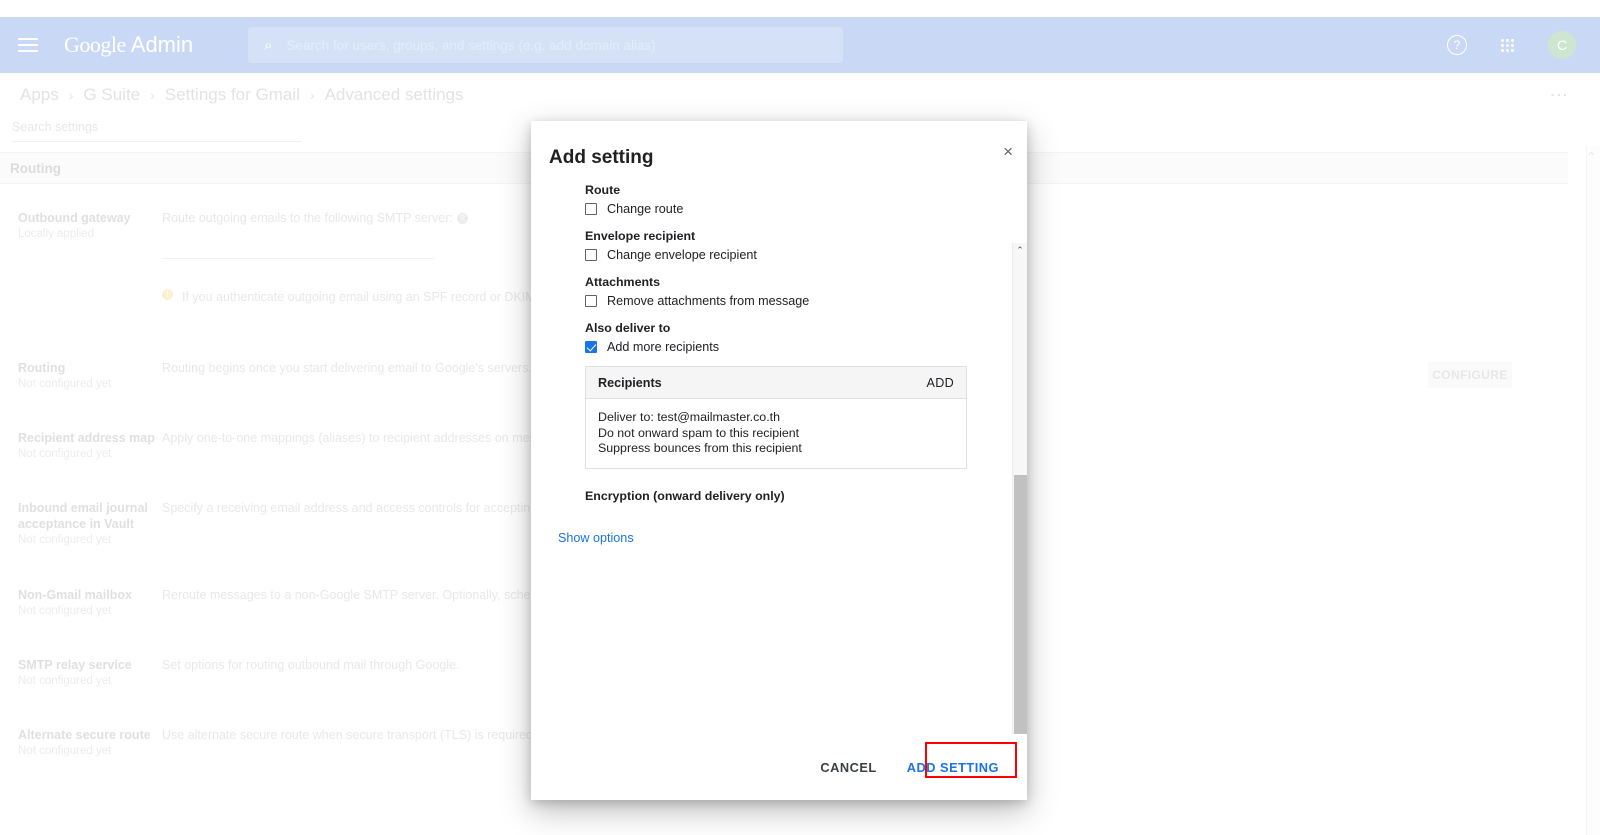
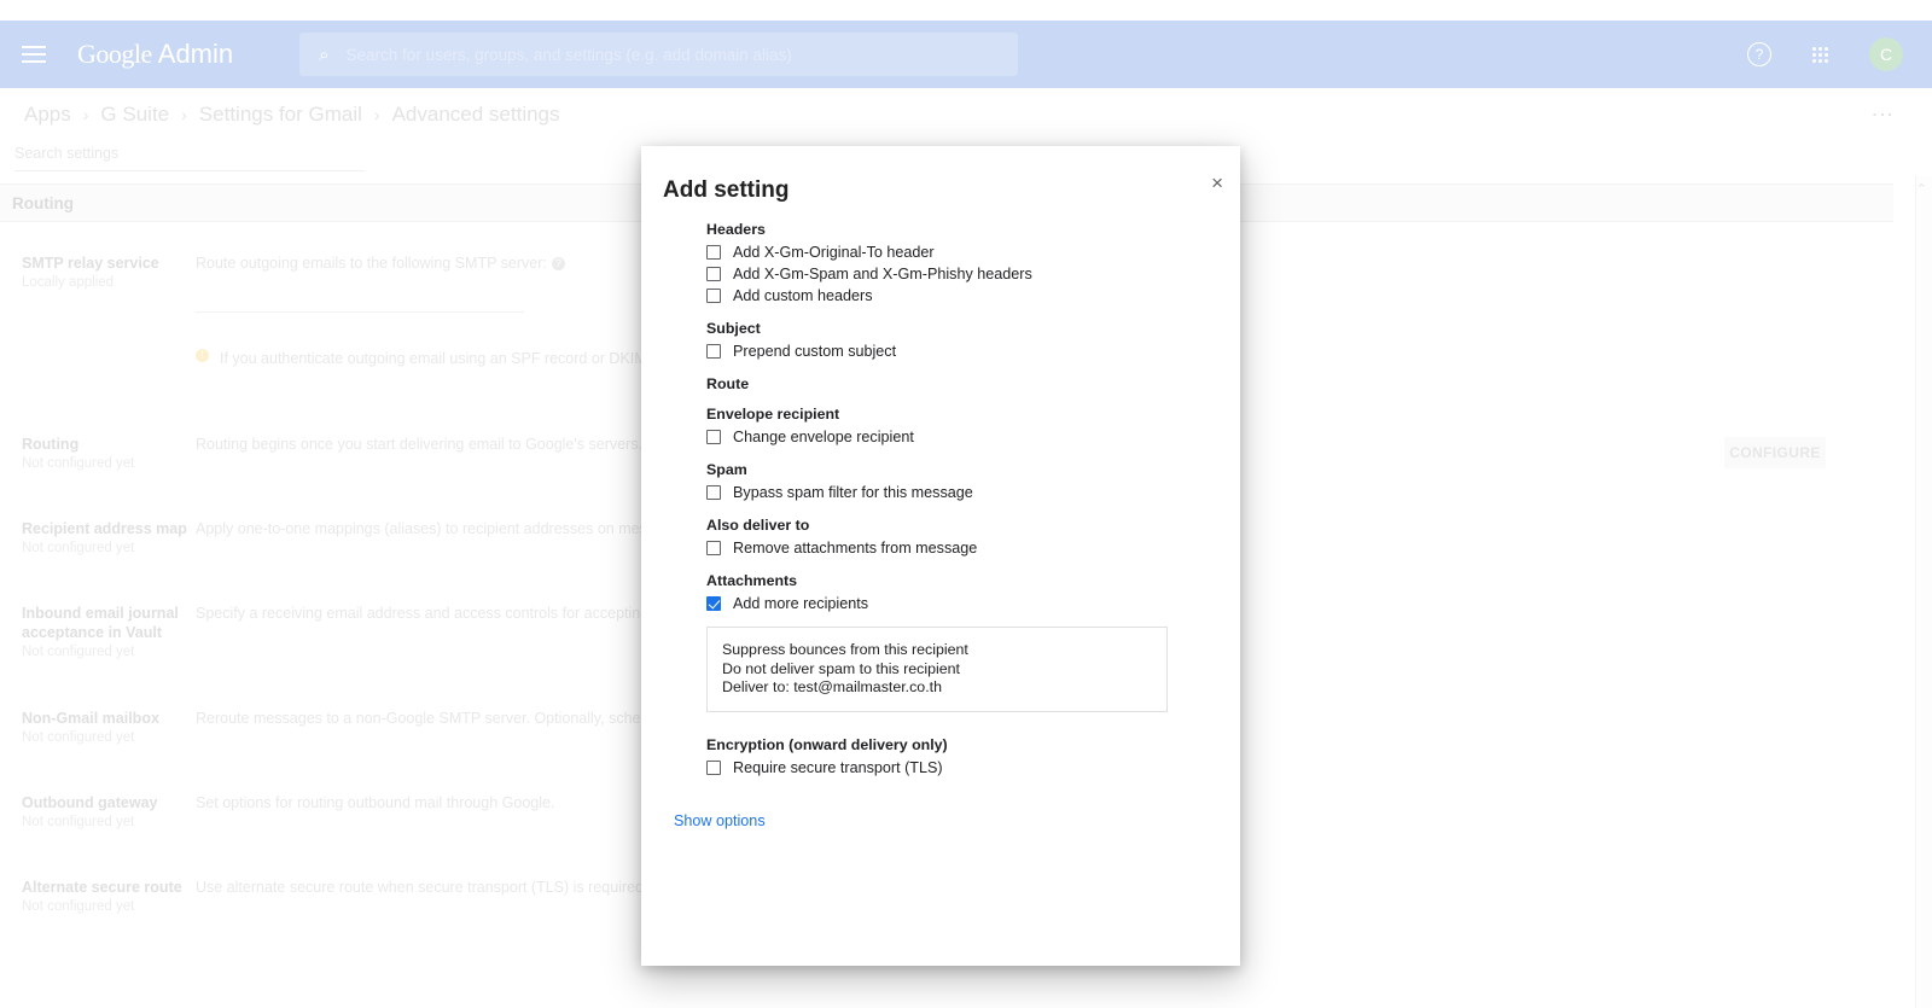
  Google Admin
  ⌕
  ?
  C
  Apps
  G Suite
  ›
  Settings for Gmail
  Advanced settings
  Routing
- Outbound gateway
+ SMTP relay service
  !
  If you authenticate outgoing email using an SPF record or DKI
  Routing
  Routing begins once you start delivering email to Google's servers
  Recipient address map
  Apply one-to-one mappings (aliases) to recipient addresses on me
  Inbound email journal acceptance in Vault
  Specify a receiving email address and access controls for acceptin
  Non-Gmail mailbox
  Reroute messages to a non-Google SMTP server. Optionally, sche
- SMTP relay service
+ Outbound gateway
  Alternate secure route
  Use alternate secure route when secure transport (TLS) is required
  Add setting
  ×
+ Headers
+ Add X-Gm-Original-To header
+ Add X-Gm-Spam and X-Gm-Phishy headers
+ Add custom headers
+ Subject
+ Prepend custom subject
  Route
- Change route
  Envelope recipient
  Change envelope recipient
+ Spam
+ Bypass spam filter for this message
- Attachments
+ Also deliver to
  Remove attachments from message
- Also deliver to
+ Attachments
  Add more recipients
- Recipients
- ADD
- Deliver to: test@mailmaster.co.th
+ Suppress bounces from this recipient
- Do not onward spam to this recipient
+ Do not deliver spam to this recipient
- Suppress bounces from this recipient
+ Deliver to: test@mailmaster.co.th
  Encryption (onward delivery only)
+ Require secure transport (TLS)
  Show options
- ⌃
- CANCEL
- ADD SETTING
